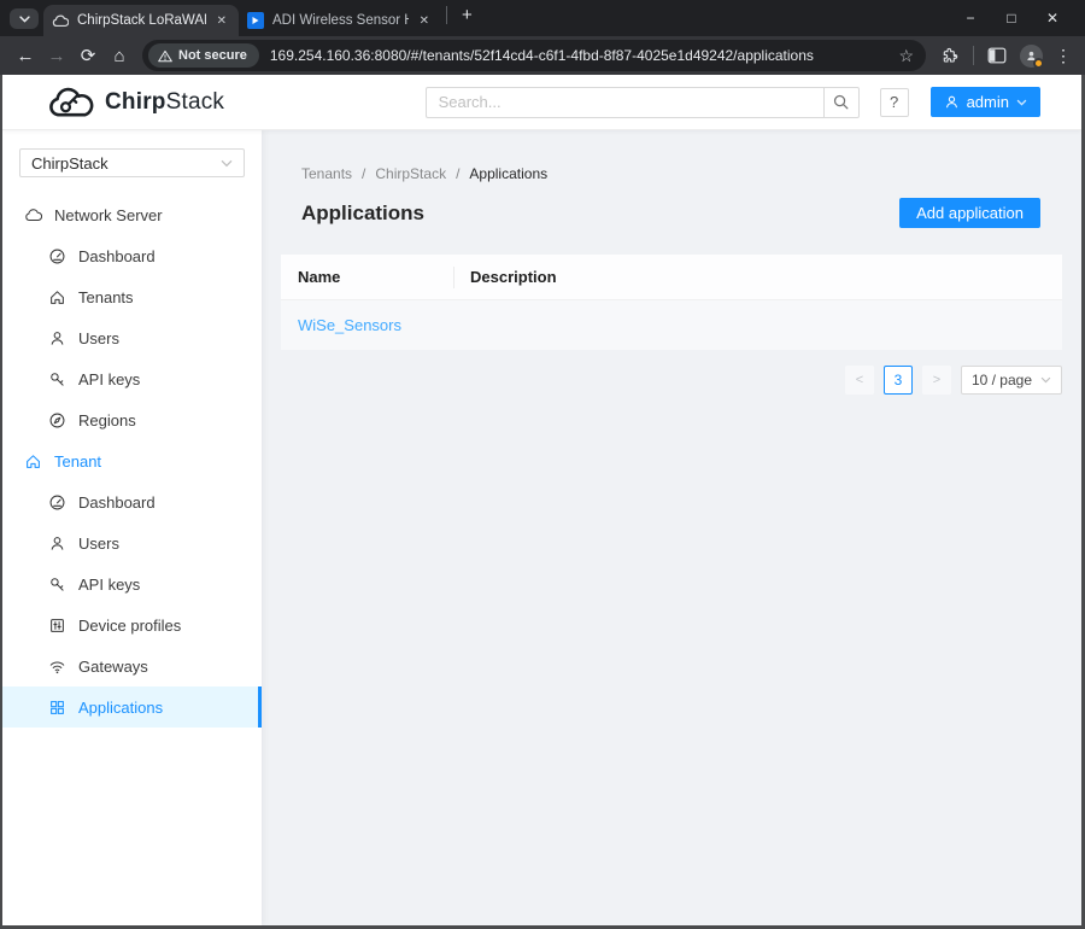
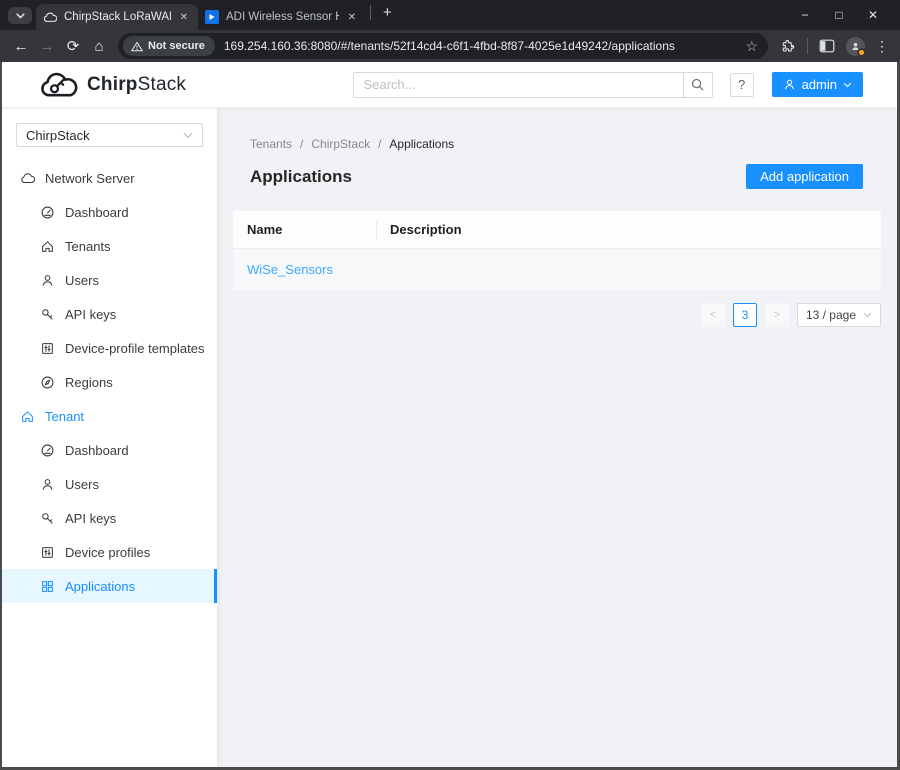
  ✕
  ADI Wireless Sensor
  ✕
  +
  −
  □
  ✕
  ←
  →
  ⟳
  ⌂
  Not secure
  169.254.160.36:8080/#/tenants/52f14cd4-c6f1-4fbd-8f87-4025e1d49242/applications
  ☆
  ⋮
  ChirpStack
  Search...
  ?
  admin
  ChirpStack
  Network Server
  Dashboard
  Tenants
  Users
  API keys
+ Device-profile templates
  Regions
  Tenant
  Dashboard
  Users
  API keys
  Device profiles
- Gateways
  Applications
  Tenants
  /
  ChirpStack
  /
  Applications
  Applications
  Add application
  Name	Description
  WiSe_Sensors
  <
  3
  >
- 10 / page
+ 13 / page
